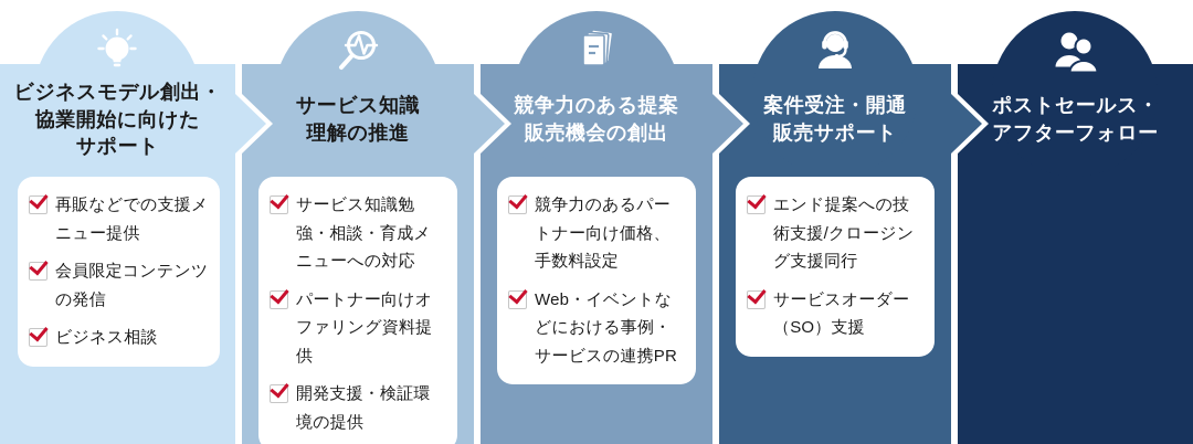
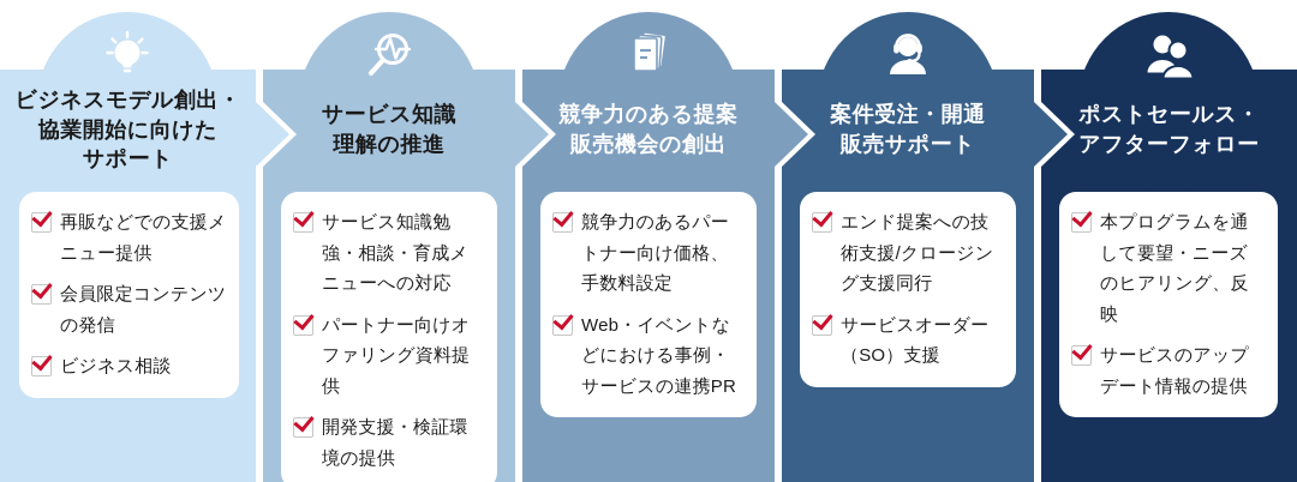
  ビジネスモデル創出・
  協業開始に向けた
  サポート
  サービス知識
  理解の推進
  競争力のある提案
  販売機会の創出
  案件受注・開通
  販売サポート
  ポストセールス・
  アフターフォロー
  再販などでの支援メニュー提供
  会員限定コンテンツの発信
  ビジネス相談
  サービス知識勉強・相談・育成メニューへの対応
  パートナー向けオファリング資料提供
  開発支援・検証環境の提供
  競争力のあるパートナー向け価格、手数料設定
  Web・イベントなどにおける事例・サービスの連携PR
  エンド提案への技術支援/クロージング支援同行
  サービスオーダー（SO）支援
+ 本プログラムを通して要望・ニーズのヒアリング、反映
+ サービスのアップデート情報の提供
